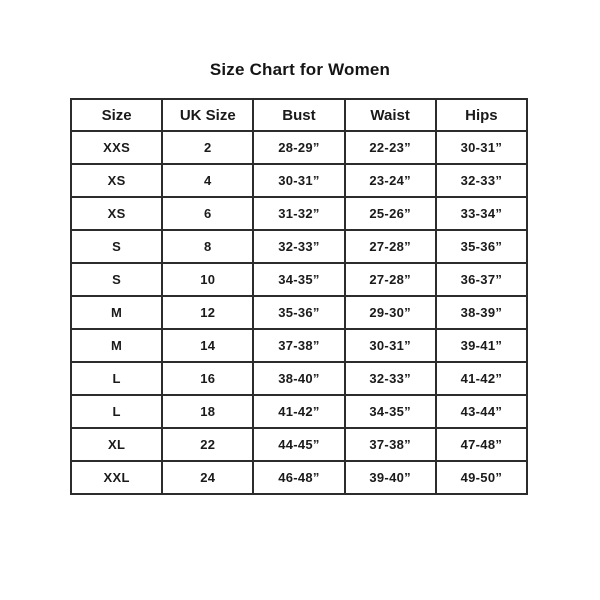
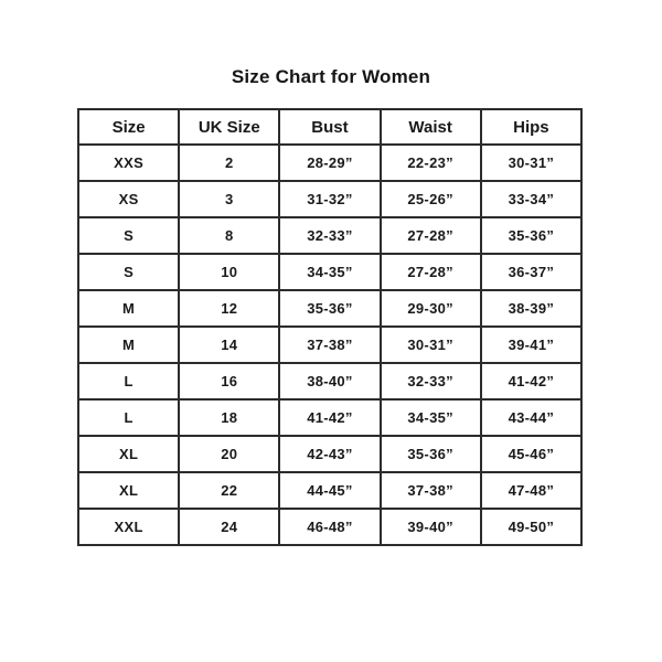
  Size Chart for Women
  Size	UK Size	Bust	Waist	Hips
  XXS	2	28-29”	22-23”	30-31”
- XS	4	30-31”	23-24”	32-33”
- XS	6	31-32”	25-26”	33-34”
+ XS	3	31-32”	25-26”	33-34”
  S	8	32-33”	27-28”	35-36”
  S	10	34-35”	27-28”	36-37”
  M	12	35-36”	29-30”	38-39”
  M	14	37-38”	30-31”	39-41”
  L	16	38-40”	32-33”	41-42”
  L	18	41-42”	34-35”	43-44”
+ XL	20	42-43”	35-36”	45-46”
  XL	22	44-45”	37-38”	47-48”
  XXL	24	46-48”	39-40”	49-50”
